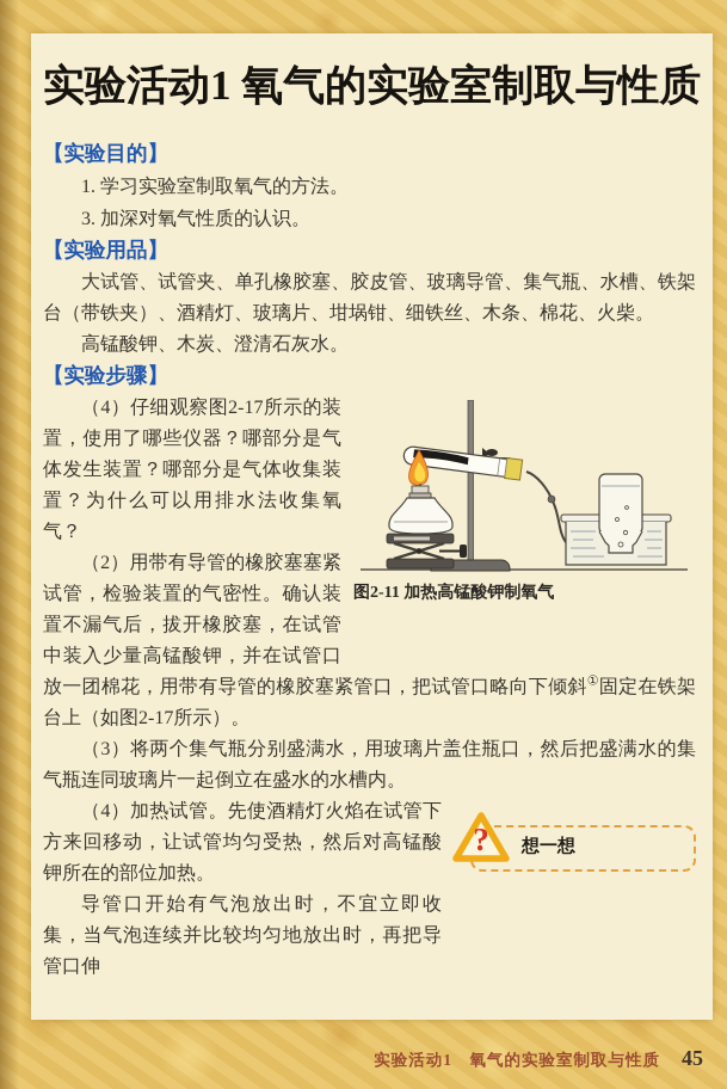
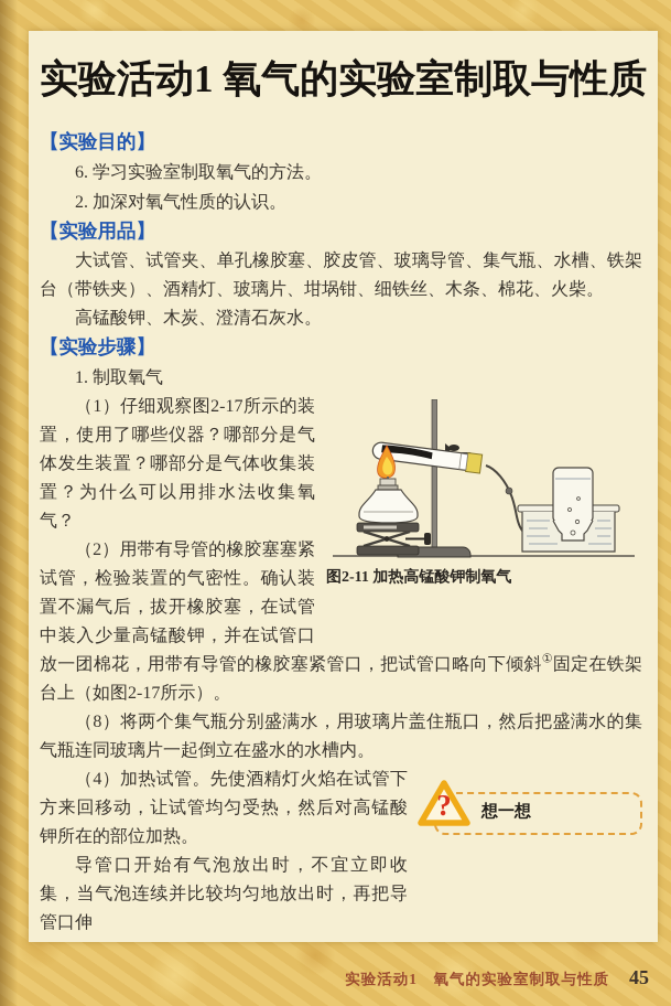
  实验活动1 氧气的实验室制取与性质
  【实验目的】
- 1. 学习实验室制取氧气的方法。
+ 6. 学习实验室制取氧气的方法。
- 3. 加深对氧气性质的认识。
+ 2. 加深对氧气性质的认识。
  【实验用品】
  大试管、试管夹、单孔橡胶塞、胶皮管、玻璃导管、集气瓶、水槽、铁架台（带铁夹）、酒精灯、玻璃片、坩埚钳、细铁丝、木条、棉花、火柴。
  高锰酸钾、木炭、澄清石灰水。
  【实验步骤】
+ 1. 制取氧气
  图2-11 加热高锰酸钾制氧气
- （4）仔细观察图2-17所示的装置，使用了哪些仪器？哪部分是气体发生装置？哪部分是气体收集装置？为什么可以用排水法收集氧气？
+ （1）仔细观察图2-17所示的装置，使用了哪些仪器？哪部分是气体发生装置？哪部分是气体收集装置？为什么可以用排水法收集氧气？
  （2）用带有导管的橡胶塞塞紧试管，检验装置的气密性。确认装置不漏气后，拔开橡胶塞，在试管中装入少量高锰酸钾，并在试管口放一团棉花，用带有导管的橡胶塞紧管口，把试管口略向下倾斜①固定在铁架台上（如图2-17所示）。
- （3）将两个集气瓶分别盛满水，用玻璃片盖住瓶口，然后把盛满水的集气瓶连同玻璃片一起倒立在盛水的水槽内。
+ （8）将两个集气瓶分别盛满水，用玻璃片盖住瓶口，然后把盛满水的集气瓶连同玻璃片一起倒立在盛水的水槽内。
  ?
  想一想
  （4）加热试管。先使酒精灯火焰在试管下方来回移动，让试管均匀受热，然后对高锰酸钾所在的部位加热。
  导管口开始有气泡放出时，不宜立即收集，当气泡连续并比较均匀地放出时，再把导管口伸
  实验活动1 氧气的实验室制取与性质 45
